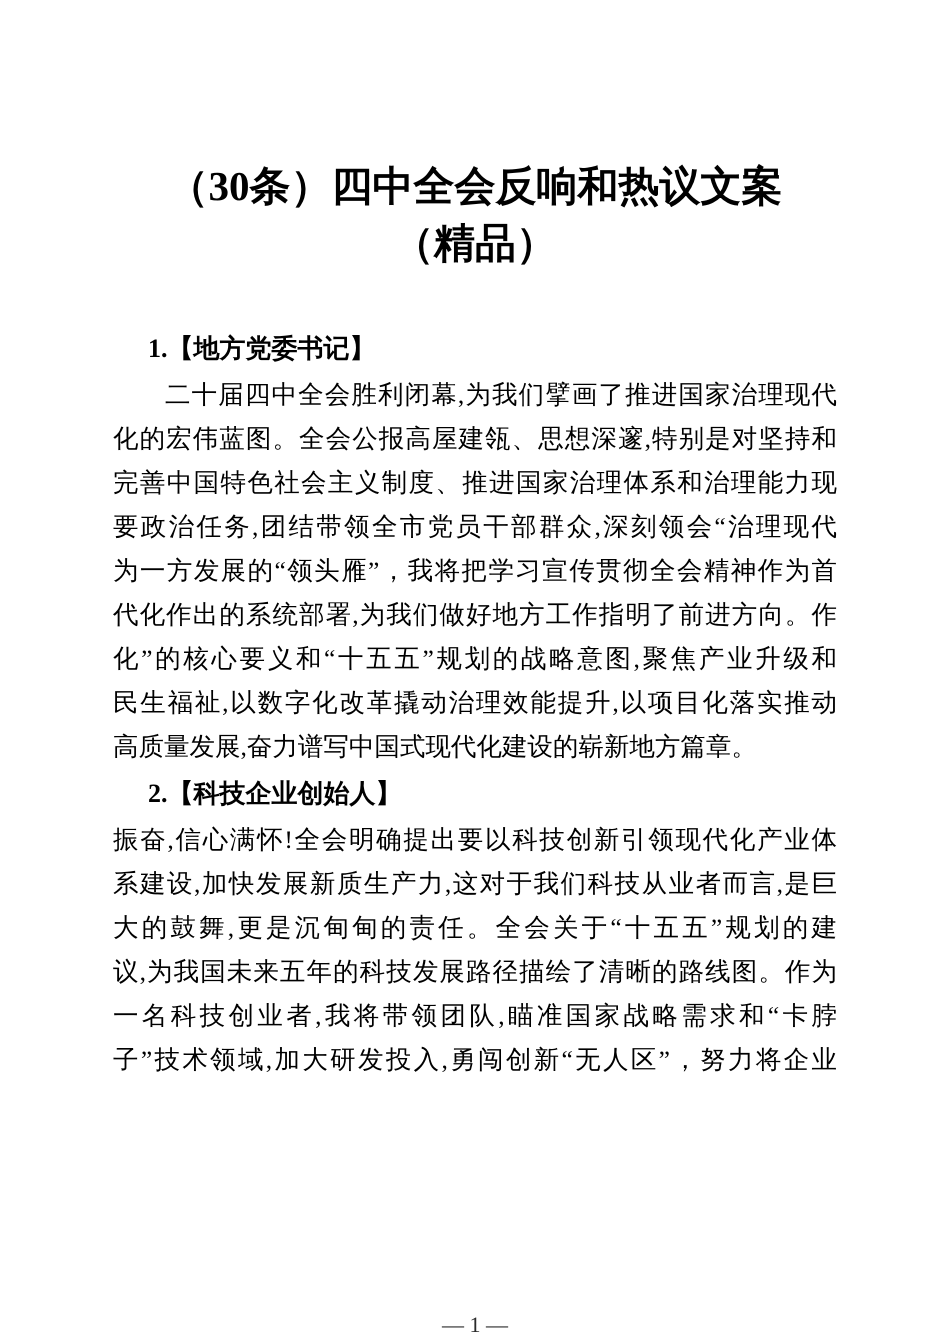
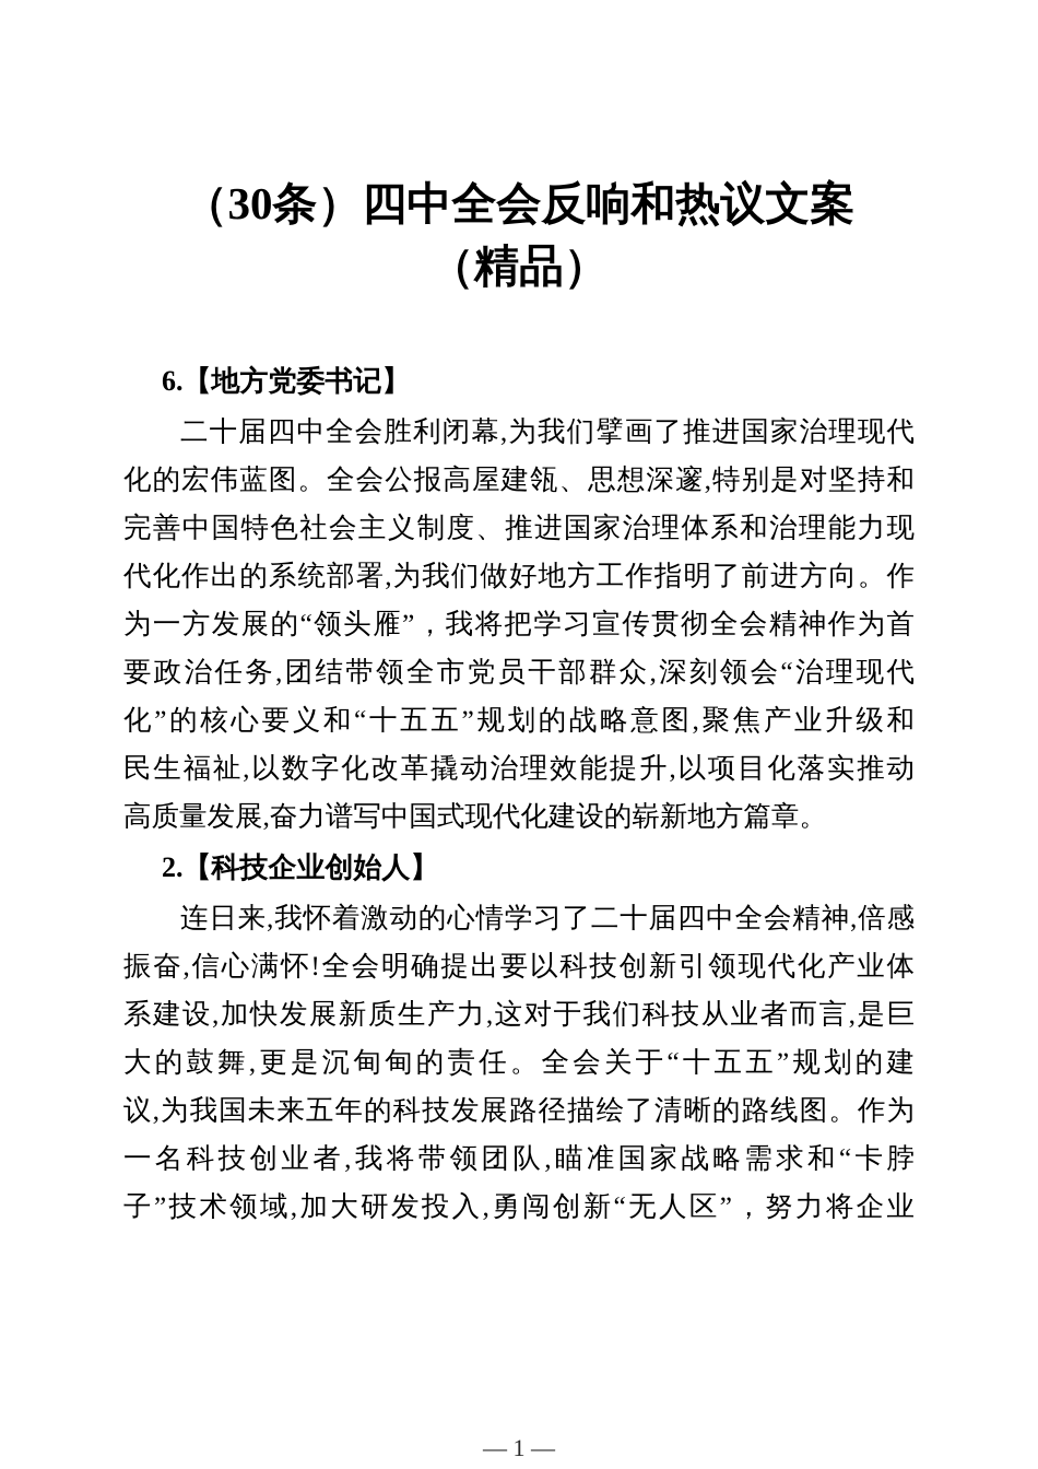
  （30条）四中全会反响和热议文案
  （精品）
- 1.【地方党委书记】
+ 6.【地方党委书记】
  二十届四中全会胜利闭幕,为我们擘画了推进国家治理现代
  化的宏伟蓝图。全会公报高屋建瓴、思想深邃,特别是对坚持和
  完善中国特色社会主义制度、推进国家治理体系和治理能力现
- 要政治任务,团结带领全市党员干部群众,深刻领会“治理现代
+ 代化作出的系统部署,为我们做好地方工作指明了前进方向。作
  为一方发展的“领头雁”，我将把学习宣传贯彻全会精神作为首
- 代化作出的系统部署,为我们做好地方工作指明了前进方向。作
+ 要政治任务,团结带领全市党员干部群众,深刻领会“治理现代
  化”的核心要义和“十五五”规划的战略意图,聚焦产业升级和
  民生福祉,以数字化改革撬动治理效能提升,以项目化落实推动
  高质量发展,奋力谱写中国式现代化建设的崭新地方篇章。
  2.【科技企业创始人】
+ 连日来,我怀着激动的心情学习了二十届四中全会精神,倍感
  振奋,信心满怀!全会明确提出要以科技创新引领现代化产业体
  系建设,加快发展新质生产力,这对于我们科技从业者而言,是巨
  大的鼓舞,更是沉甸甸的责任。全会关于“十五五”规划的建
  议,为我国未来五年的科技发展路径描绘了清晰的路线图。作为
  一名科技创业者,我将带领团队,瞄准国家战略需求和“卡脖
  子”技术领域,加大研发投入,勇闯创新“无人区”，努力将企业
  — 1 —
